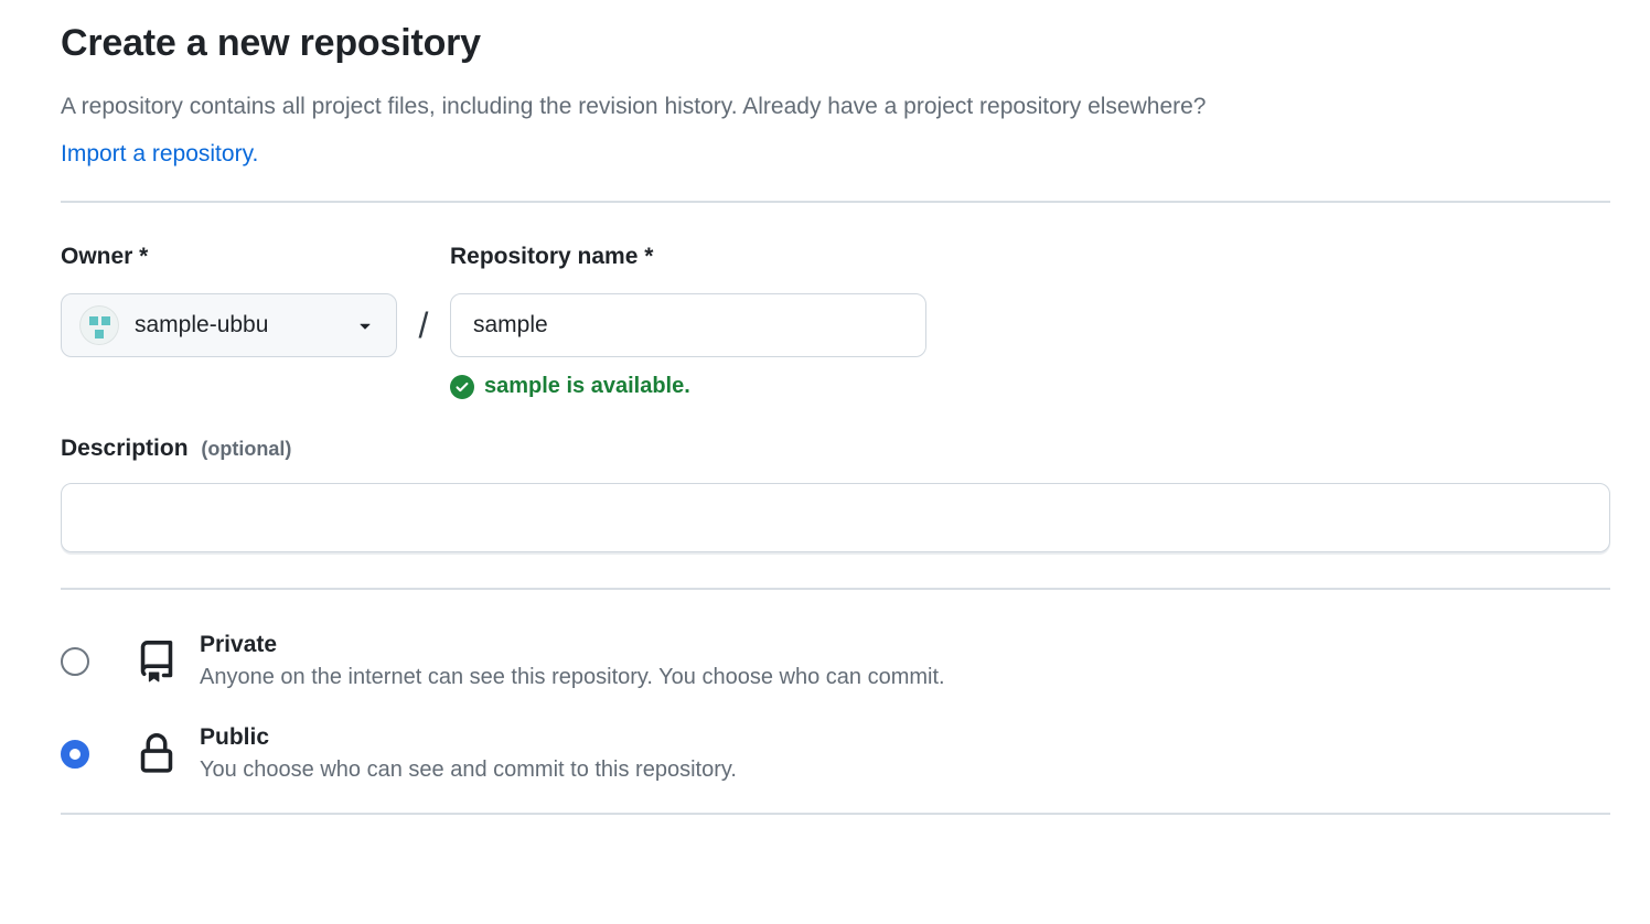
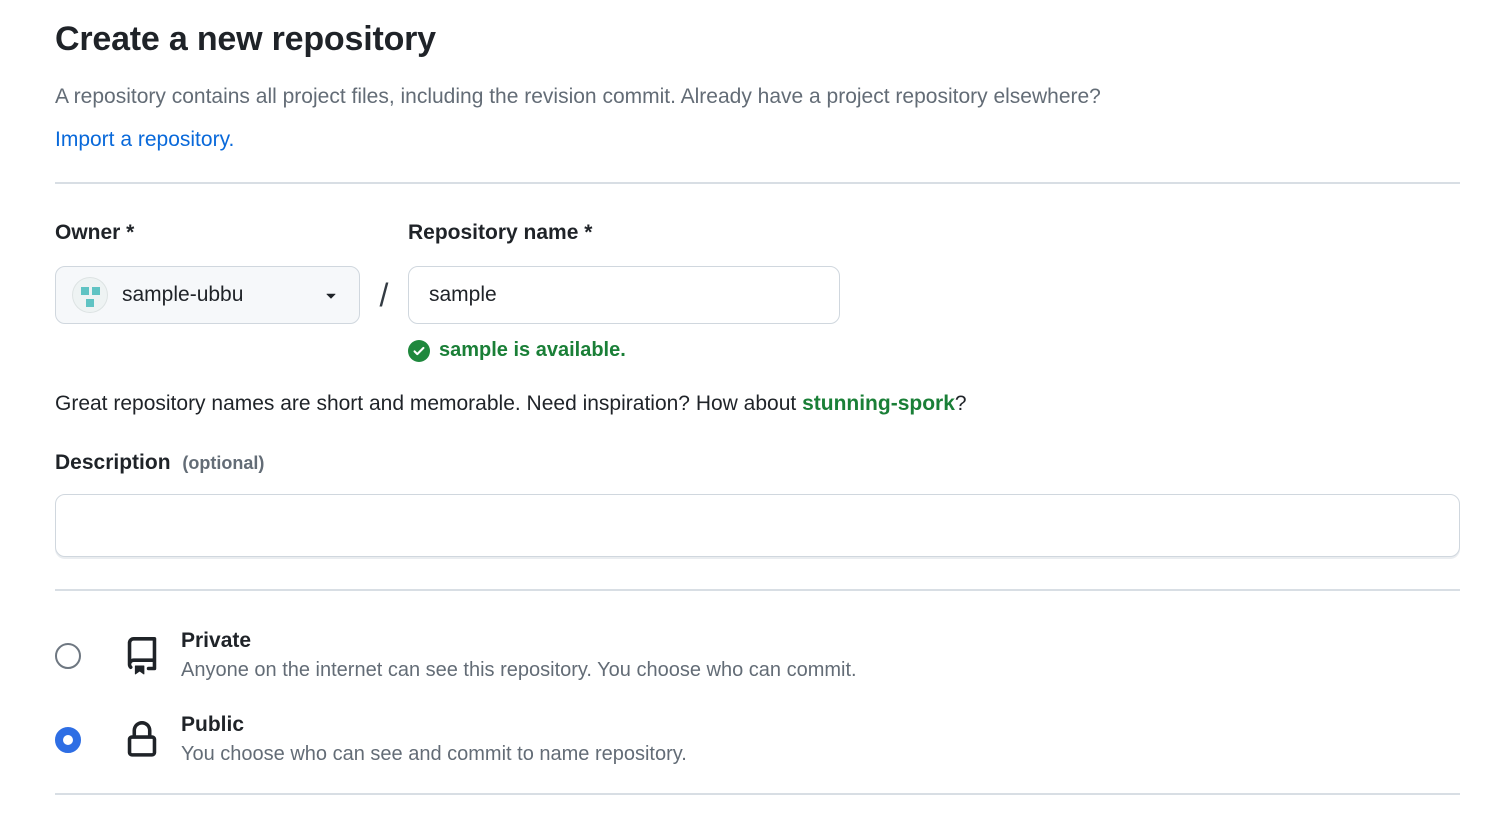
  Create a new repository
- A repository contains all project files, including the revision history. Already have a project repository elsewhere?
+ A repository contains all project files, including the revision commit. Already have a project repository elsewhere?
  Import a repository.
  Owner *
  sample-ubbu
  /
  Repository name *
  sample
  sample is available.
+ Great repository names are short and memorable. Need inspiration? How about stunning-spork?
  Description (optional)
  Private
  Anyone on the internet can see this repository. You choose who can commit.
  Public
- You choose who can see and commit to this repository.
+ You choose who can see and commit to name repository.
